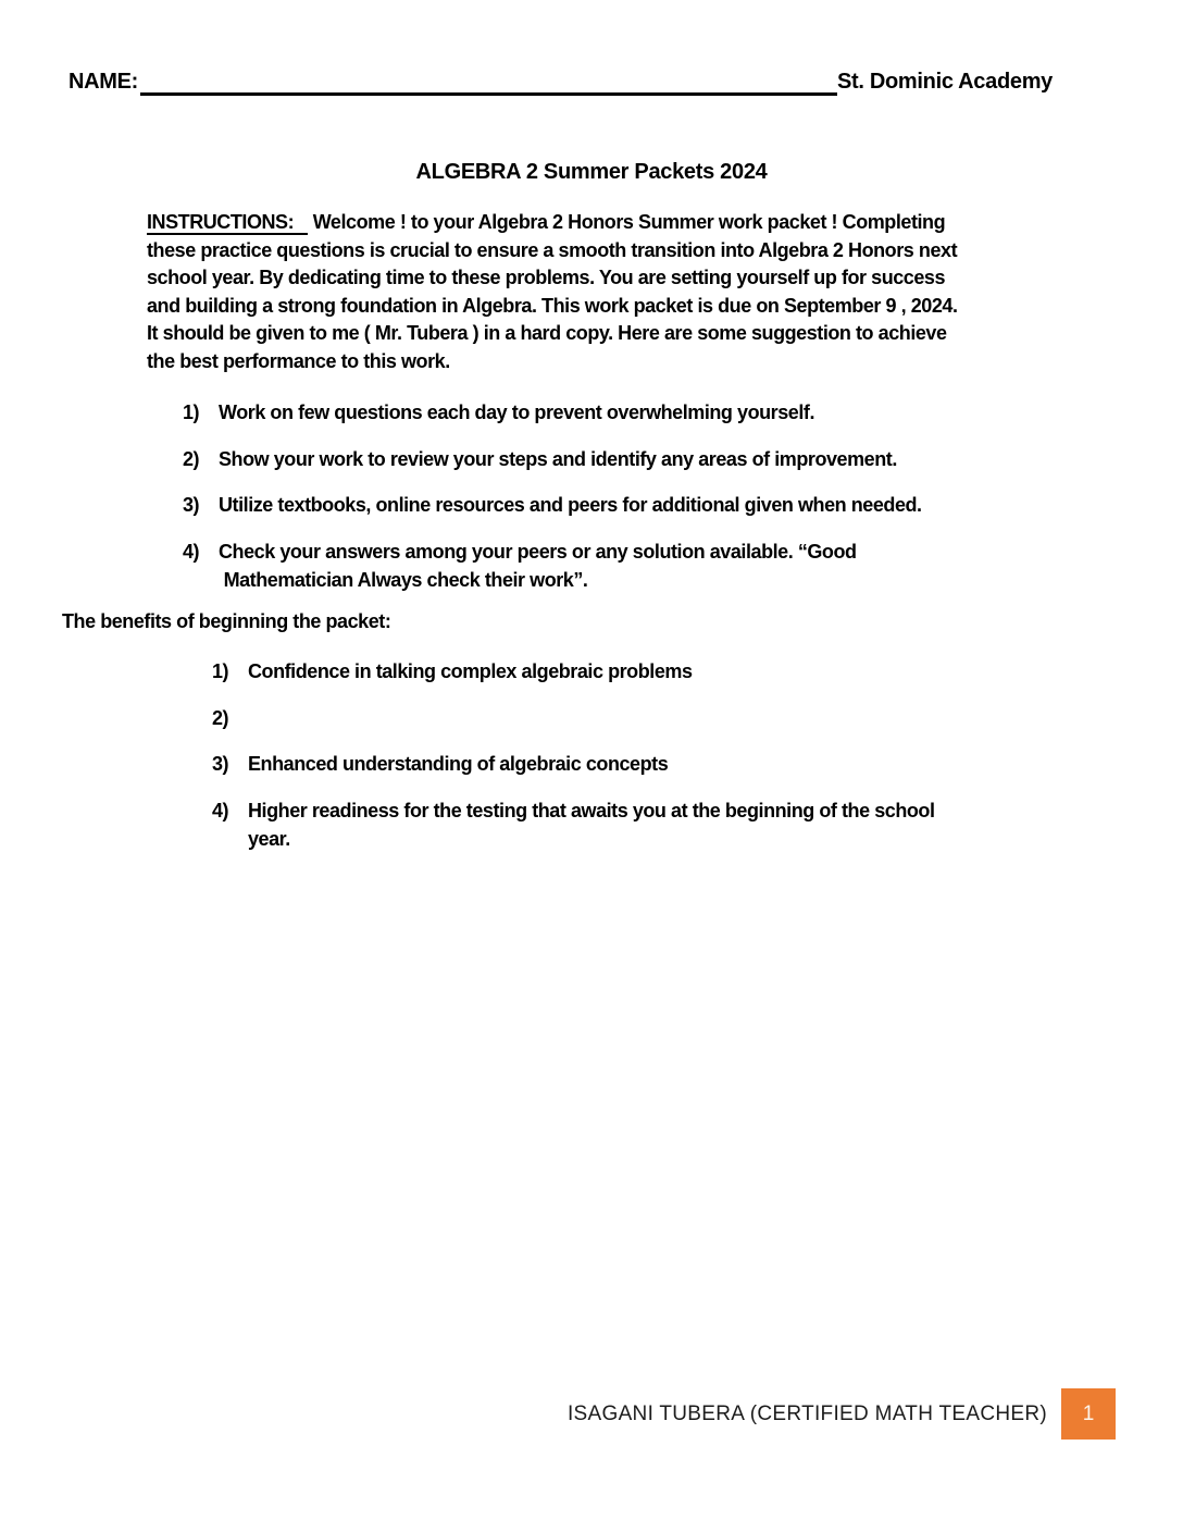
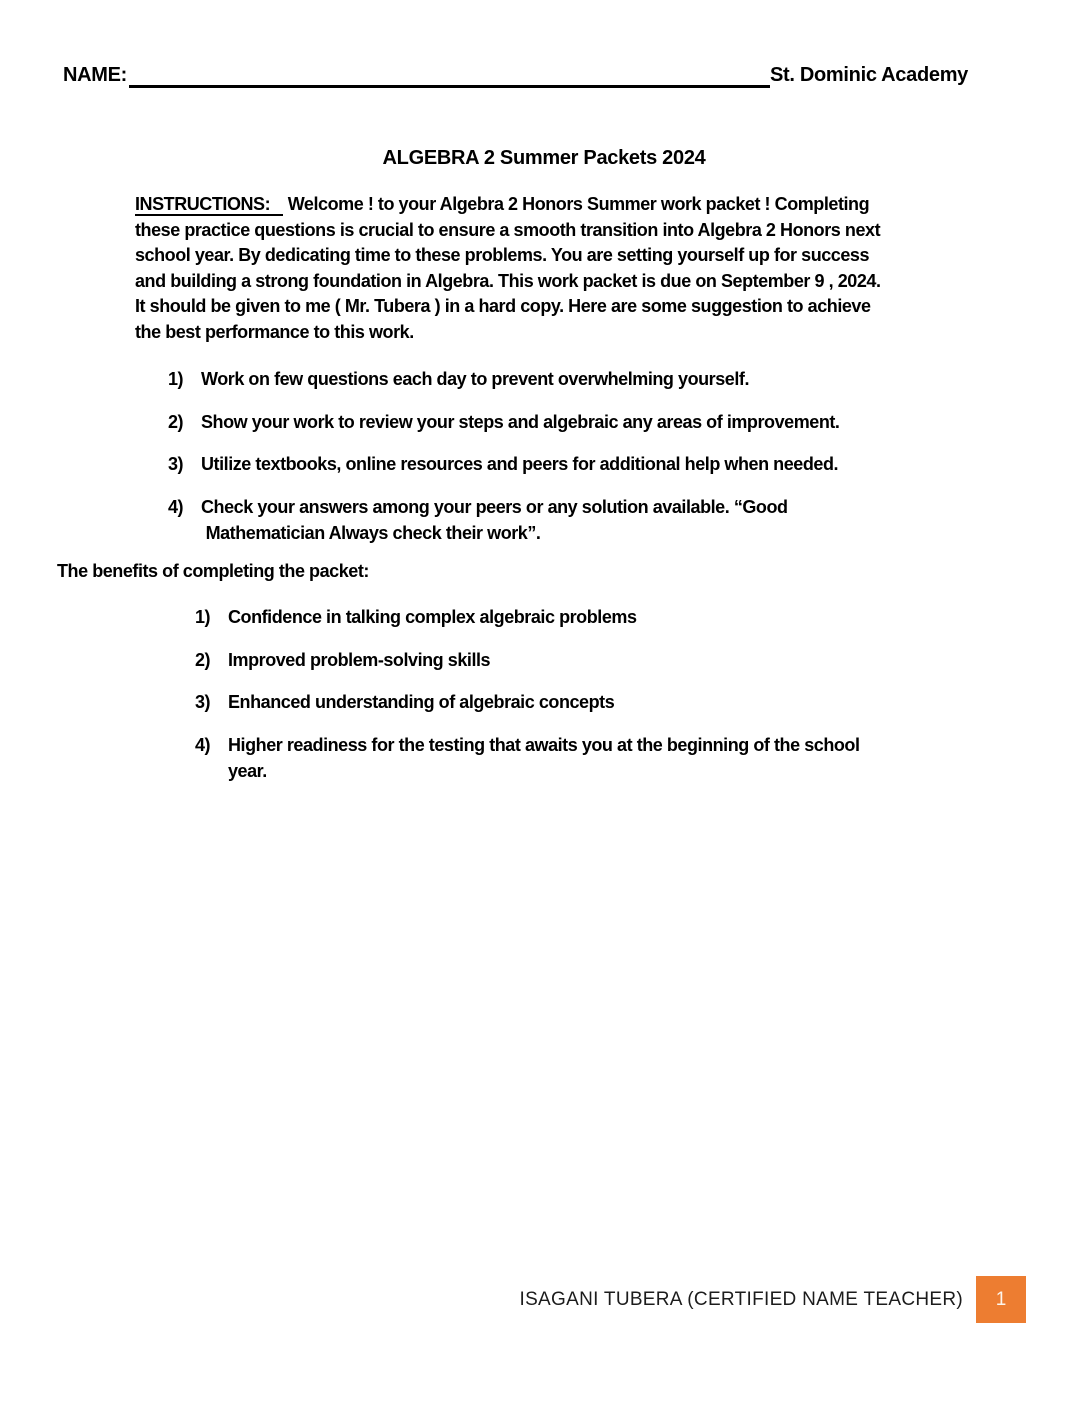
  NAME:
  St. Dominic Academy
  ALGEBRA 2 Summer Packets 2024
  INSTRUCTIONS: Welcome ! to your Algebra 2 Honors Summer work packet ! Completing
  these practice questions is crucial to ensure a smooth transition into Algebra 2 Honors next
  school year. By dedicating time to these problems. You are setting yourself up for success
  and building a strong foundation in Algebra. This work packet is due on September 9 , 2024.
  It should be given to me ( Mr. Tubera ) in a hard copy. Here are some suggestion to achieve
  the best performance to this work.
  1)
  Work on few questions each day to prevent overwhelming yourself.
  2)
- Show your work to review your steps and identify any areas of improvement.
+ Show your work to review your steps and algebraic any areas of improvement.
  3)
- Utilize textbooks, online resources and peers for additional given when needed.
+ Utilize textbooks, online resources and peers for additional help when needed.
  4)
  Check your answers among your peers or any solution available. “Good
  Mathematician Always check their work”.
- The benefits of beginning the packet:
+ The benefits of completing the packet:
  1)
  Confidence in talking complex algebraic problems
  2)
+ Improved problem-solving skills
  3)
  Enhanced understanding of algebraic concepts
  4)
  Higher readiness for the testing that awaits you at the beginning of the school
  year.
- ISAGANI TUBERA (CERTIFIED MATH TEACHER)
+ ISAGANI TUBERA (CERTIFIED NAME TEACHER)
  1
